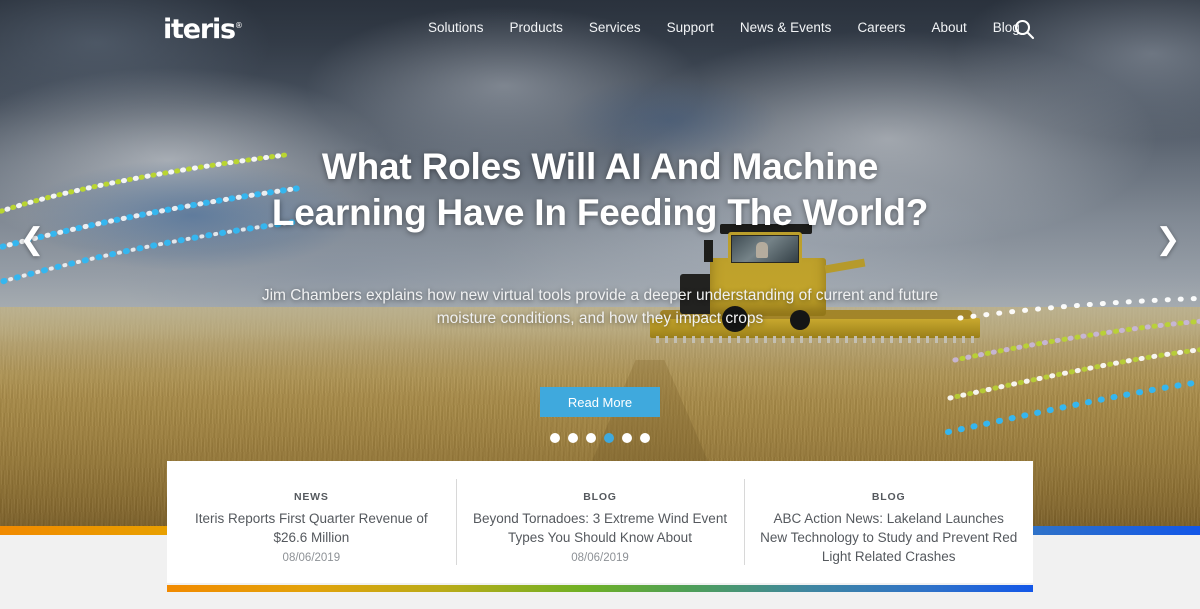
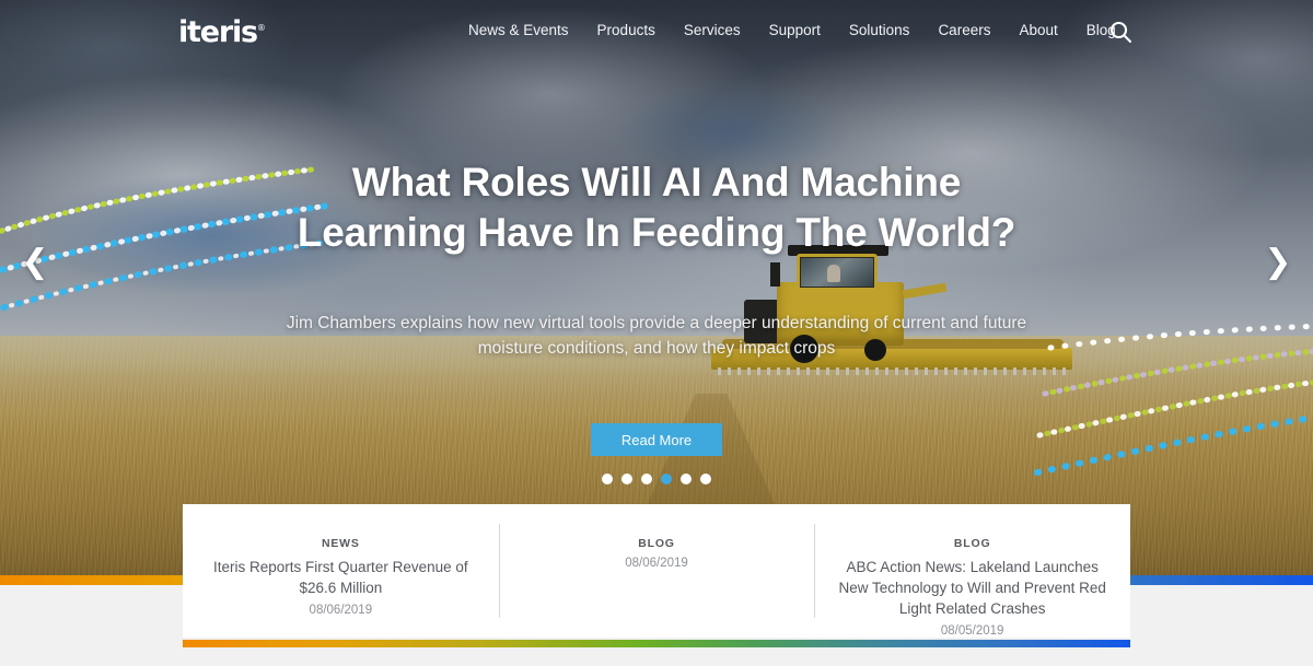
  iteris®
- Solutions
+ News & Events
  Products
  Services
  Support
- News & Events
+ Solutions
  Careers
  About
  Blo
  What Roles Will AI And Machine Learning Have In Feeding The World?
  Jim Chambers explains how new virtual tools provide a deeper understanding of current and future moisture conditions, and how they impact crops
  Read More
  ❮
  ❯
  NEWS
  Iteris Reports First Quarter Revenue of $26.6 Million
  08/06/2019
  BLOG
- Beyond Tornadoes: 3 Extreme Wind Event Types You Should Know About
  08/06/2019
  BLOG
- ABC Action News: Lakeland Launches New Technology to Study and Prevent Red Light Related Crashes
+ ABC Action News: Lakeland Launches New Technology to Will and Prevent Red Light Related Crashes
+ 08/05/2019
